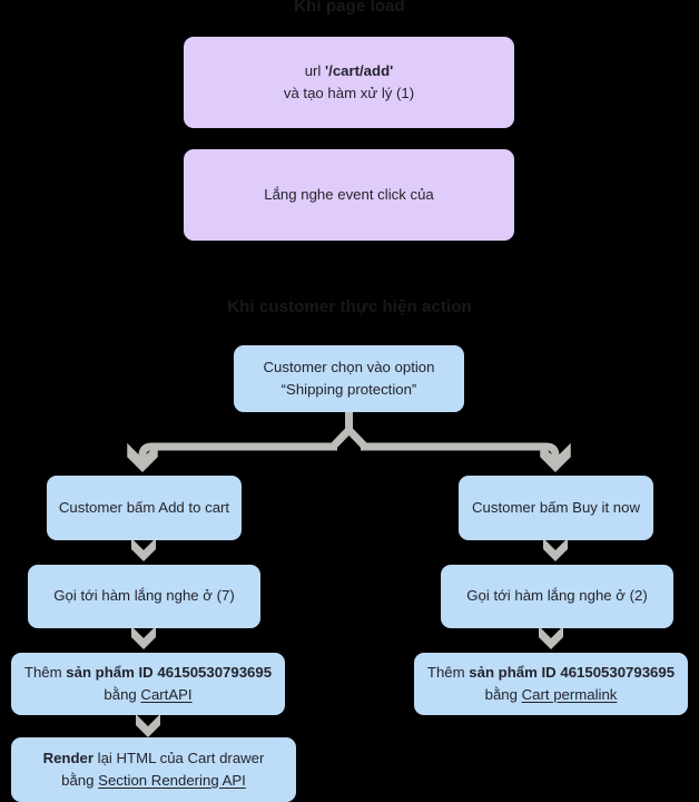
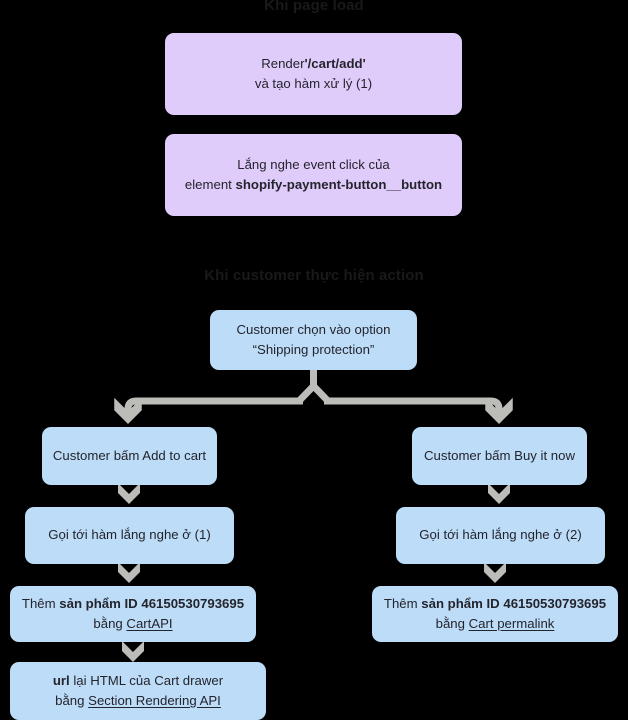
  Khi page load
  Khi customer thực hiện action
- url '/cart/add'
+ Render'/cart/add'
  và tạo hàm xử lý (1)
  Lắng nghe event click của
+ element shopify-payment-button__button
  Customer chọn vào option
  “Shipping protection”
  Customer bấm Add to cart
  Customer bấm Buy it now
- Gọi tới hàm lắng nghe ở (7)
+ Gọi tới hàm lắng nghe ở (1)
  Gọi tới hàm lắng nghe ở (2)
  Thêm sản phẩm ID 46150530793695
  bằng CartAPI
  Thêm sản phẩm ID 46150530793695
  bằng Cart permalink
- Render lại HTML của Cart drawer
+ url lại HTML của Cart drawer
  bằng Section Rendering API
